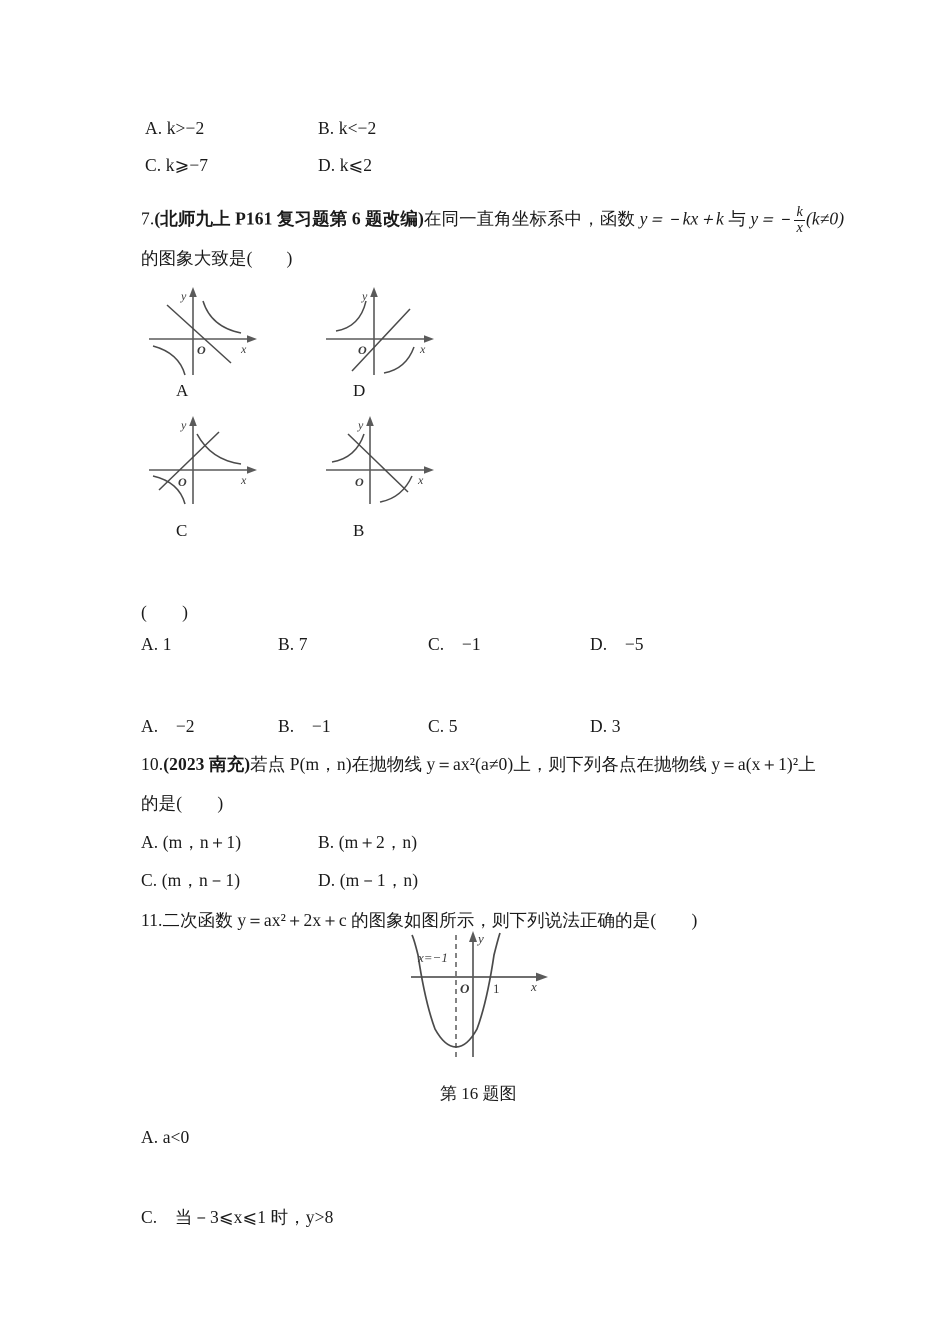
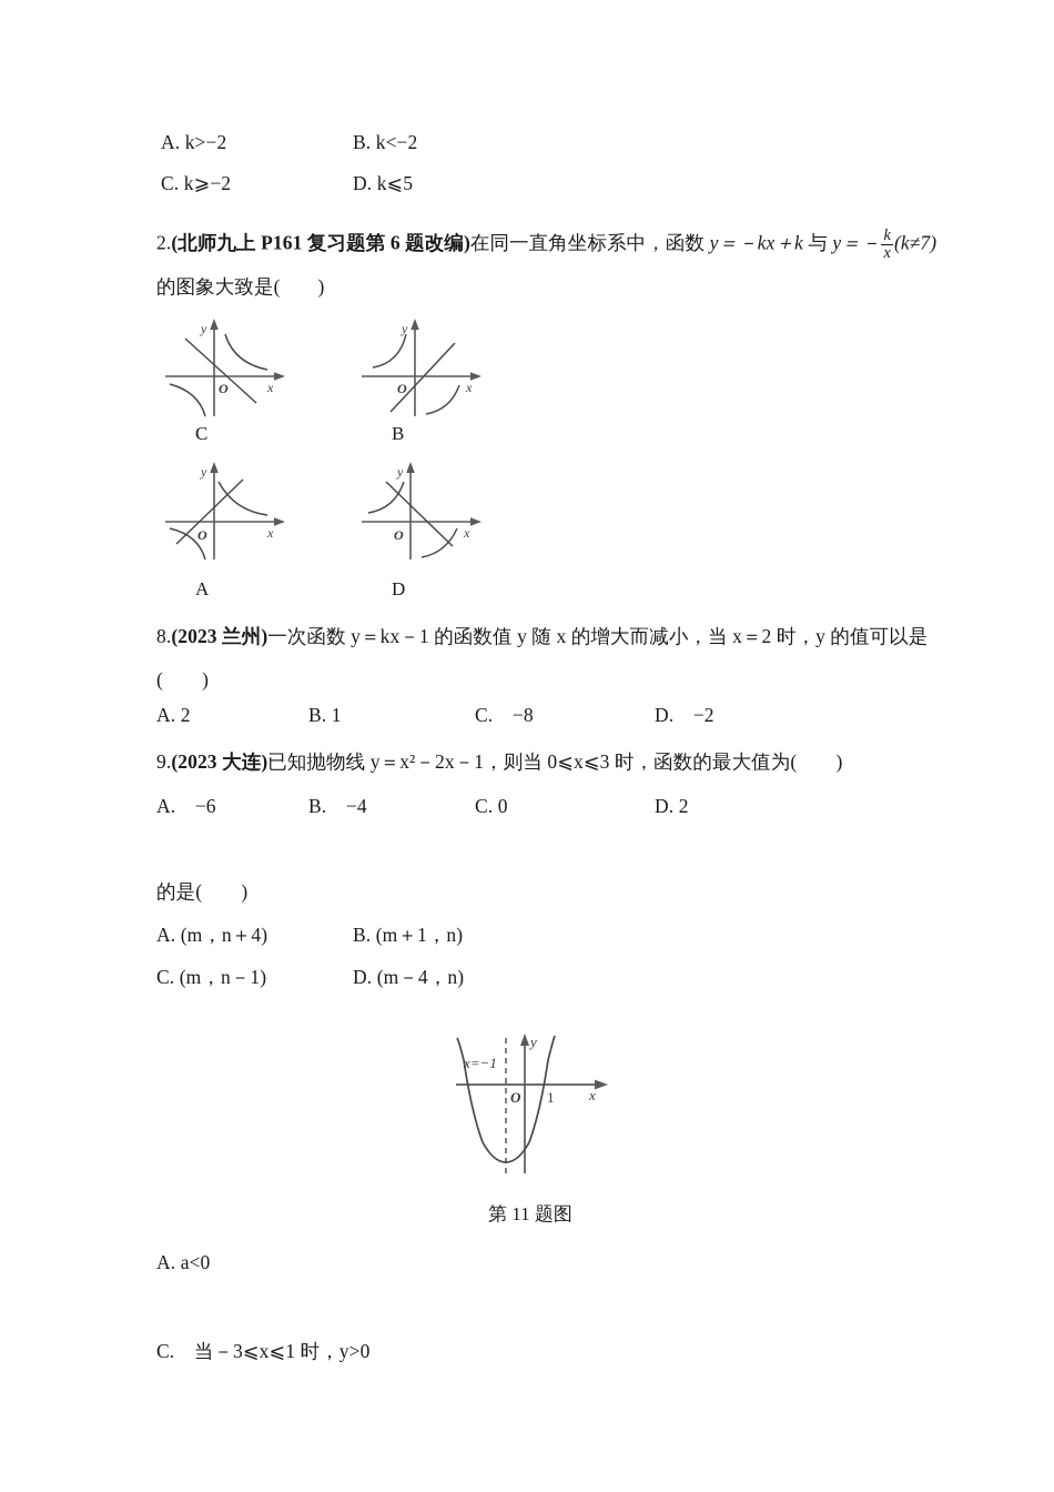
  A. k>−2
  B. k<−2
- C. k⩾−7
+ C. k⩾−2
- D. k⩽2
+ D. k⩽5
- 7.(北师九上 P161 复习题第 6 题改编)在同一直角坐标系中，函数 y＝－kx＋k 与 y＝－
+ 2.(北师九上 P161 复习题第 6 题改编)在同一直角坐标系中，函数 y＝－kx＋k 与 y＝－
  k
  x
- (k≠0)
+ (k≠7)
  的图象大致是( )
  y
  x
  O
- A
+ C
  y
  x
  O
- D
+ B
  y
  x
  O
- C
+ A
  y
  x
  O
- B
+ D
+ 8.(2023 兰州)一次函数 y＝kx－1 的函数值 y 随 x 的增大而减小，当 x＝2 时，y 的值可以是
  ( )
- A. 1
+ A. 2
- B. 7
+ B. 1
- C. −1
+ C. −8
- D. −5
+ D. −2
+ 9.(2023 大连)已知抛物线 y＝x²－2x－1，则当 0⩽x⩽3 时，函数的最大值为( )
- A. −2
+ A. −6
- B. −1
+ B. −4
- C. 5
+ C. 0
- D. 3
+ D. 2
- 10.(2023 南充)若点 P(m，n)在抛物线 y＝ax²(a≠0)上，则下列各点在抛物线 y＝a(x＋1)²上
  的是( )
- A. (m，n＋1)
+ A. (m，n＋4)
- B. (m＋2，n)
+ B. (m＋1，n)
  C. (m，n－1)
- D. (m－1，n)
+ D. (m－4，n)
- 11.二次函数 y＝ax²＋2x＋c 的图象如图所示，则下列说法正确的是( )
  x=−1
  y
  x
  O
  1
- 第 16 题图
+ 第 11 题图
  A. a<0
- C. 当－3⩽x⩽1 时，y>8
+ C. 当－3⩽x⩽1 时，y>0
